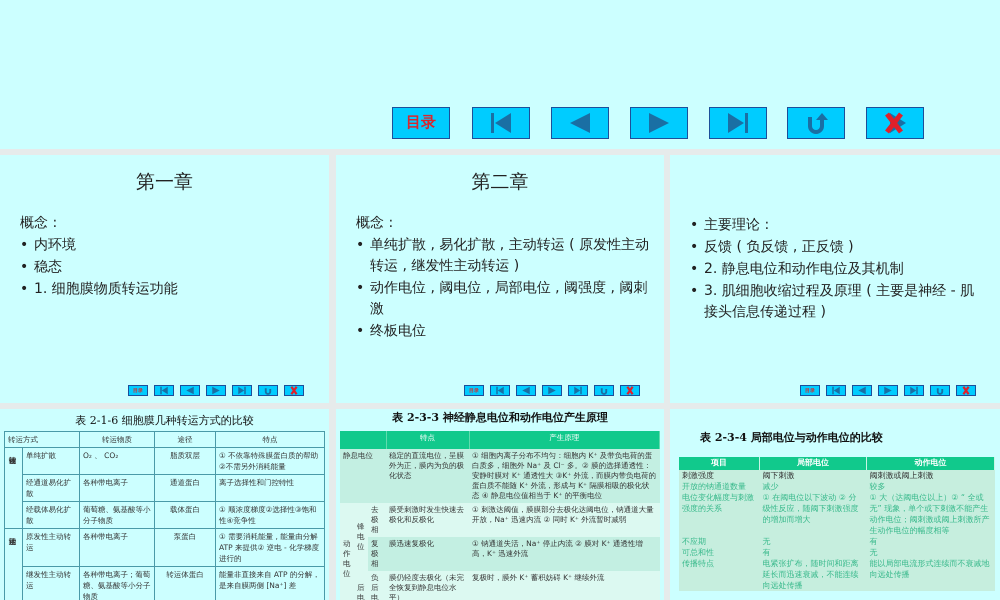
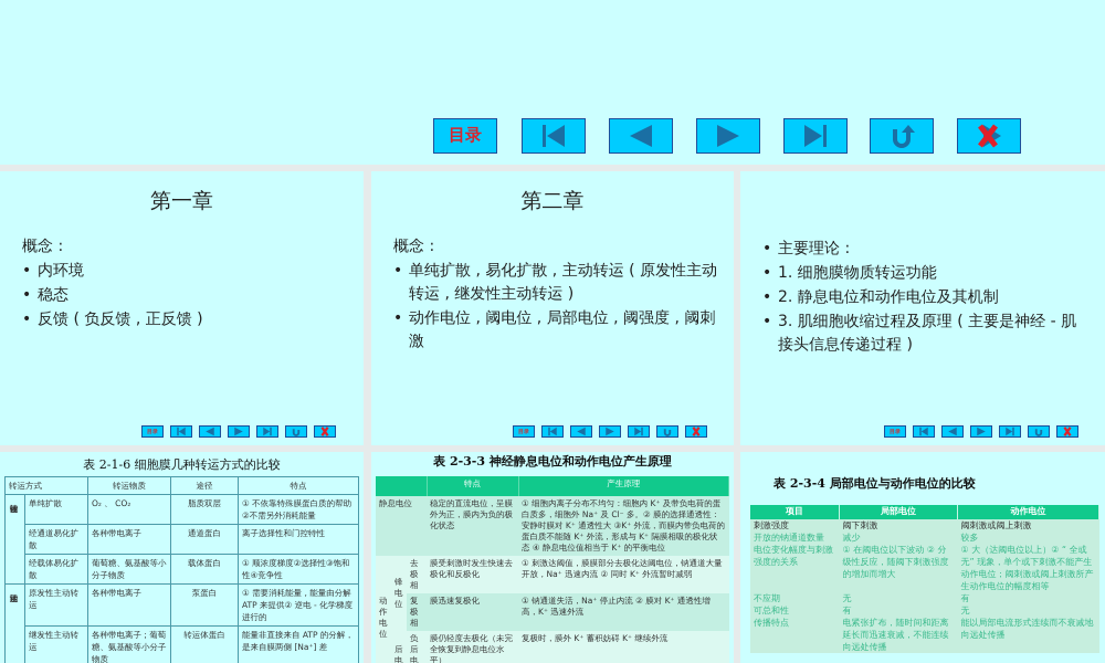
  目录
  第一章
  概念 :
  内环境
  稳态
- 1. 细胞膜物质转运功能
+ 反馈 ( 负反馈 , 正反馈 )
  第二章
  概念 :
  单纯扩散 , 易化扩散 , 主动转运 ( 原发性主动转运 , 继发性主动转运 )
  动作电位 , 阈电位 , 局部电位 , 阈强度 , 阈刺激
- 终板电位
  主要理论 :
- 反馈 ( 负反馈 , 正反馈 )
+ 1. 细胞膜物质转运功能
  2. 静息电位和动作电位及其机制
  3. 肌细胞收缩过程及原理 ( 主要是神经 - 肌接头信息传递过程 )
  表 2-1-6 细胞膜几种转运方式的比较
  转运方式	转运物质	途径	特点
  	单纯扩散	O₂ 、 CO₂	脂质双层	① 不依靠特殊膜蛋白质的帮助②不需另外消耗能量
  经通道易化扩散	各种带电离子	通道蛋白	离子选择性和门控特性
  经载体易化扩散	葡萄糖、氨基酸等小分子物质	载体蛋白	① 顺浓度梯度②选择性③饱和性④竞争性
  	原发性主动转运	各种带电离子	泵蛋白	① 需要消耗能量 , 能量由分解 ATP 来提供② 逆电 - 化学梯度进行的
  继发性主动转运	各种带电离子 ; 葡萄糖、氨基酸等小分子物质	转运体蛋白	能量非直接来自 ATP 的分解，是来自膜两侧 [Na⁺] 差
  表 2-3-3 神经静息电位和动作电位产生原理
  	特点	产生原理
  静息电位	稳定的直流电位，呈膜外为正，膜内为负的极化状态	① 细胞内离子分布不均匀：细胞内 K⁺ 及带负电荷的蛋白质多，细胞外 Na⁺ 及 Cl⁻ 多。② 膜的选择通透性：安静时膜对 K⁺ 通透性大 ③K⁺ 外流，而膜内带负电荷的蛋白质不能随 K⁺ 外流，形成与 K⁺ 隔膜相吸的极化状态 ④ 静息电位值相当于 K⁺ 的平衡电位
  动作电位	锋电位	去极相	膜受刺激时发生快速去极化和反极化	① 刺激达阈值，膜膜部分去极化达阈电位，钠通道大量开放，Na⁺ 迅速内流 ② 同时 K⁺ 外流暂时减弱
  复极相	膜迅速复极化	① 钠通道失活，Na⁺ 停止内流 ② 膜对 K⁺ 通透性增高，K⁺ 迅速外流
  后电	负后电	膜仍轻度去极化（未完全恢复到静息电位水平）	复极时，膜外 K⁺ 蓄积妨碍 K⁺ 继续外流
  表 2-3-4 局部电位与动作电位的比较
  项目	局部电位	动作电位
  刺激强度	阈下刺激	阈刺激或阈上刺激
  开放的钠通道数量	减少	较多
  电位变化幅度与刺激强度的关系	① 在阈电位以下波动 ② 分级性反应，随阈下刺激强度的增加而增大	① 大（达阈电位以上）② “ 全或无” 现象，单个或下刺激不能产生动作电位；阈刺激或阈上刺激所产生动作电位的幅度相等
  不应期	无	有
  可总和性	有	无
  传播特点	电紧张扩布，随时间和距离延长而迅速衰减，不能连续向远处传播	能以局部电流形式连续而不衰减地向远处传播
